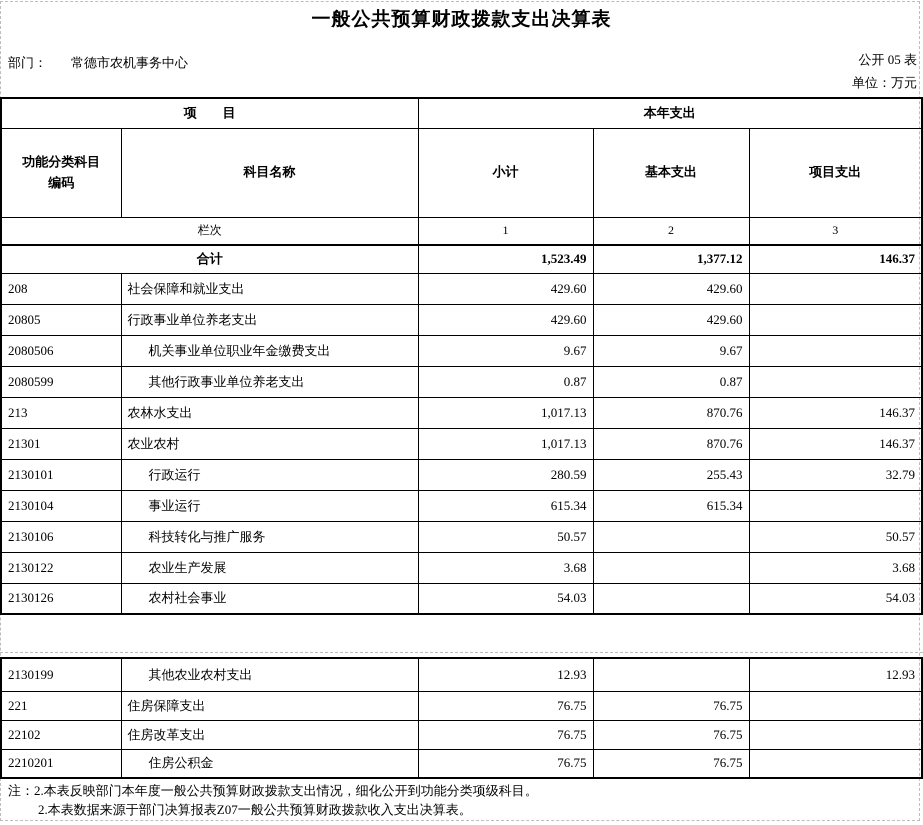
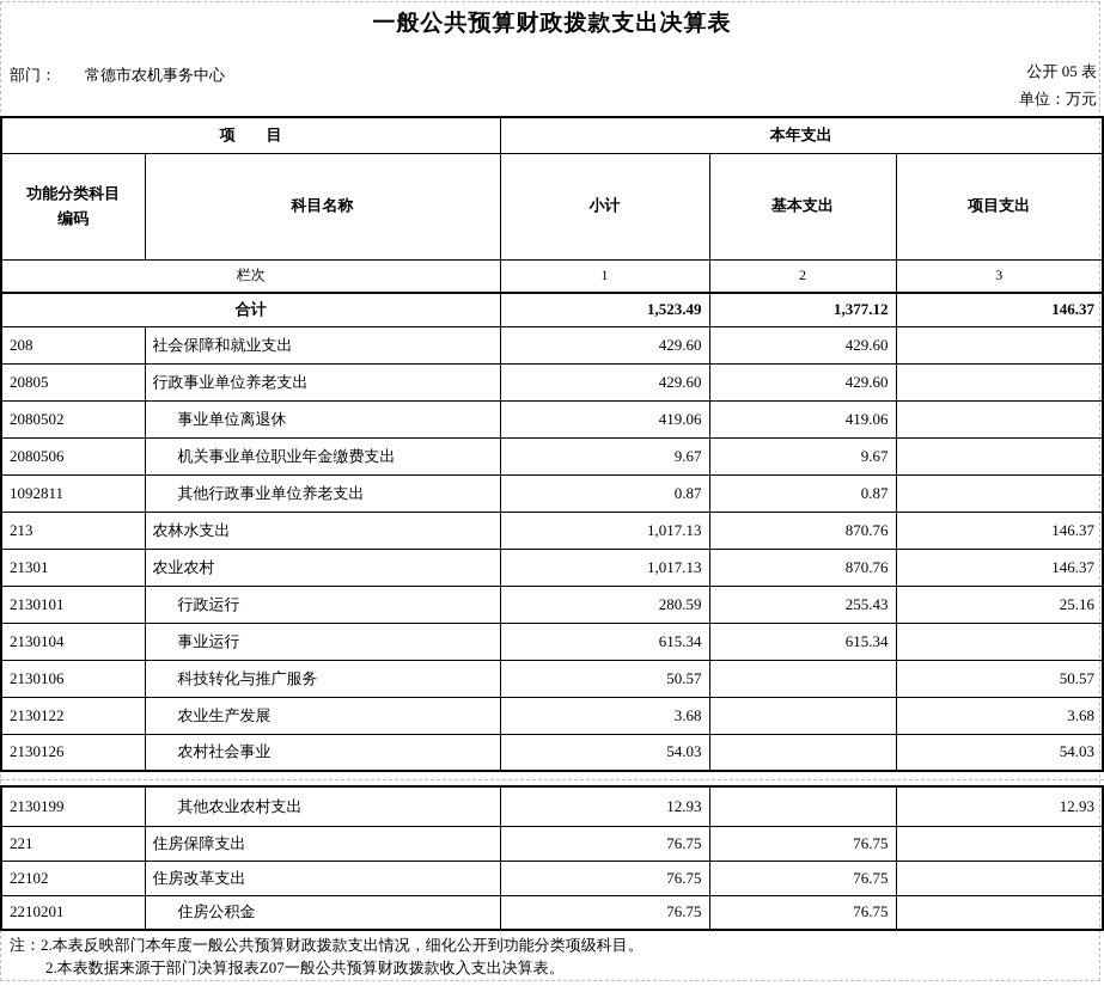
  一般公共预算财政拨款支出决算表
  部门： 常德市农机事务中心
  公开 05 表
  单位：万元
  项 目	本年支出
  功能分类科目编码	科目名称	小计	基本支出	项目支出
  栏次	1	2	3
  合计	1,523.49	1,377.12	146.37
  208	社会保障和就业支出	429.60	429.60
  20805	行政事业单位养老支出	429.60	429.60
+ 2080502	事业单位离退休	419.06	419.06
  2080506	机关事业单位职业年金缴费支出	9.67	9.67
- 2080599	其他行政事业单位养老支出	0.87	0.87
+ 1092811	其他行政事业单位养老支出	0.87	0.87
  213	农林水支出	1,017.13	870.76	146.37
  21301	农业农村	1,017.13	870.76	146.37
- 2130101	行政运行	280.59	255.43	32.79
+ 2130101	行政运行	280.59	255.43	25.16
  2130104	事业运行	615.34	615.34
  2130106	科技转化与推广服务	50.57		50.57
  2130122	农业生产发展	3.68		3.68
  2130126	农村社会事业	54.03		54.03
  2130199	其他农业农村支出	12.93		12.93
  221	住房保障支出	76.75	76.75
  22102	住房改革支出	76.75	76.75
  2210201	住房公积金	76.75	76.75
  注：2.本表反映部门本年度一般公共预算财政拨款支出情况，细化公开到功能分类项级科目。
  2.本表数据来源于部门决算报表Z07一般公共预算财政拨款收入支出决算表。
